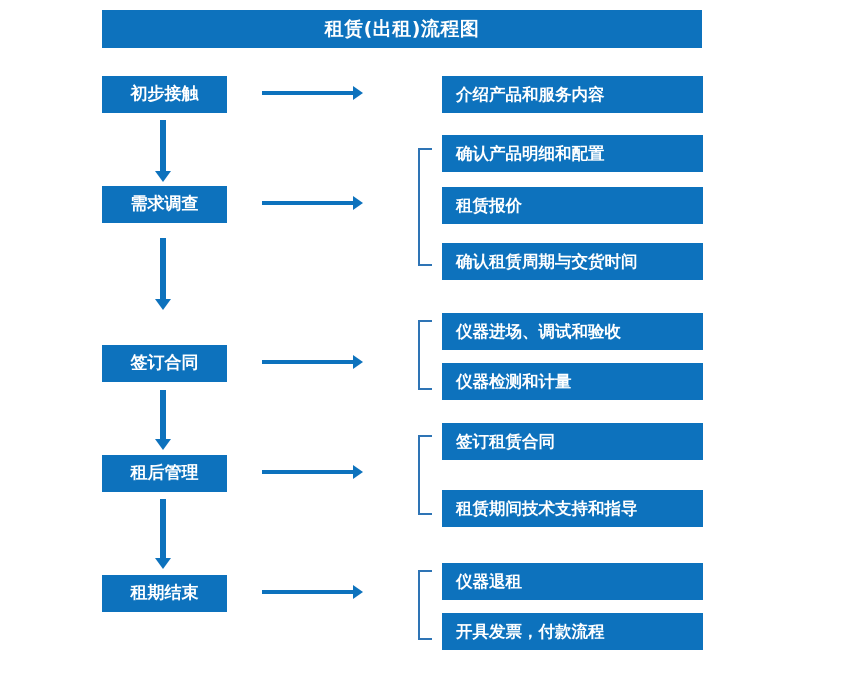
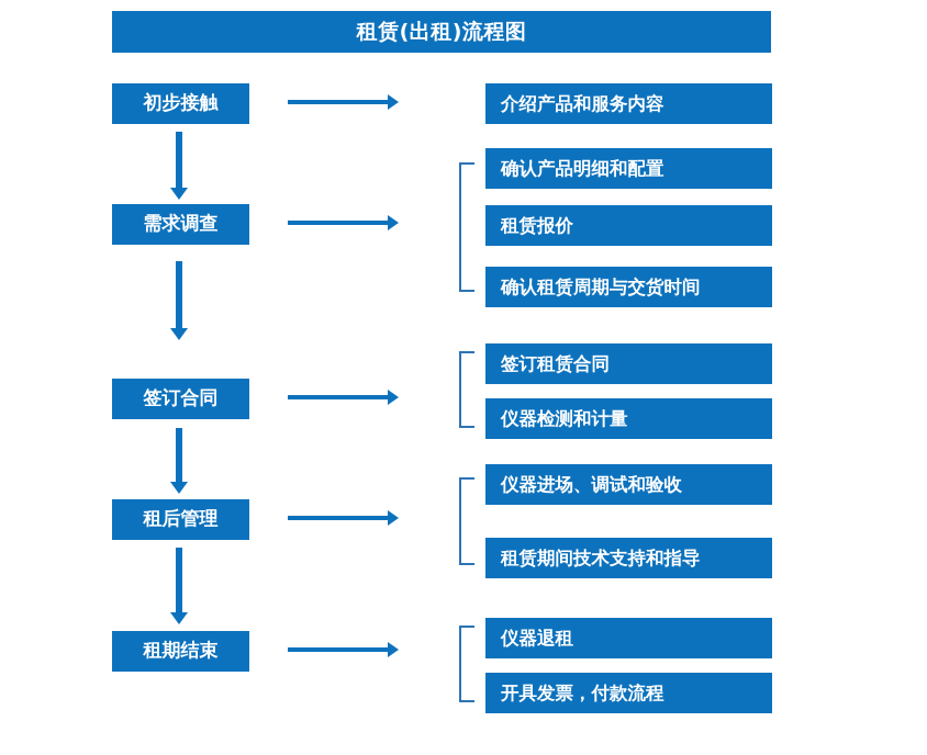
  租赁(出租)流程图
  初步接触
  介绍产品和服务内容
  需求调查
  确认产品明细和配置
  租赁报价
  确认租赁周期与交货时间
  签订合同
- 仪器进场、调试和验收
+ 签订租赁合同
  仪器检测和计量
  租后管理
- 签订租赁合同
+ 仪器进场、调试和验收
  租赁期间技术支持和指导
  租期结束
  仪器退租
  开具发票，付款流程
